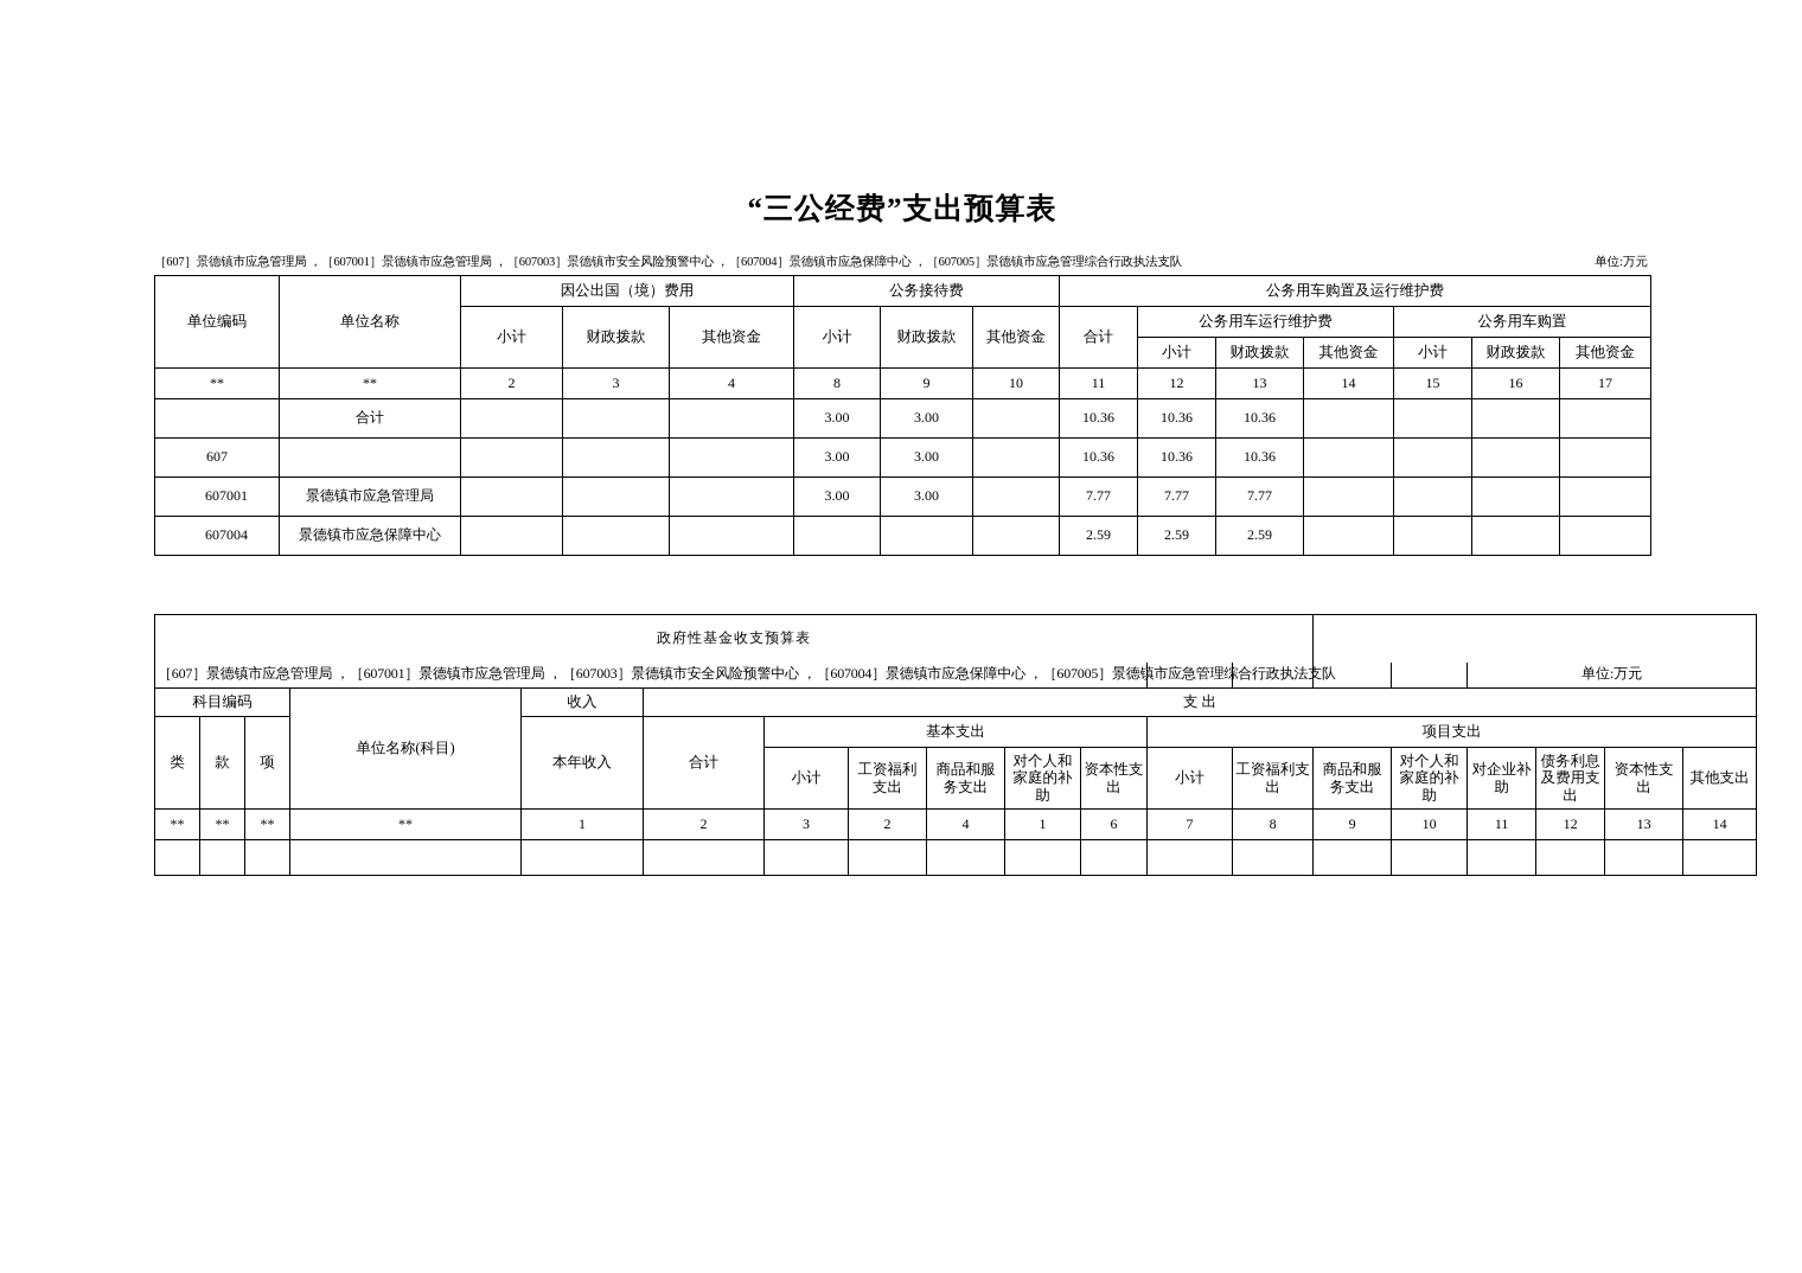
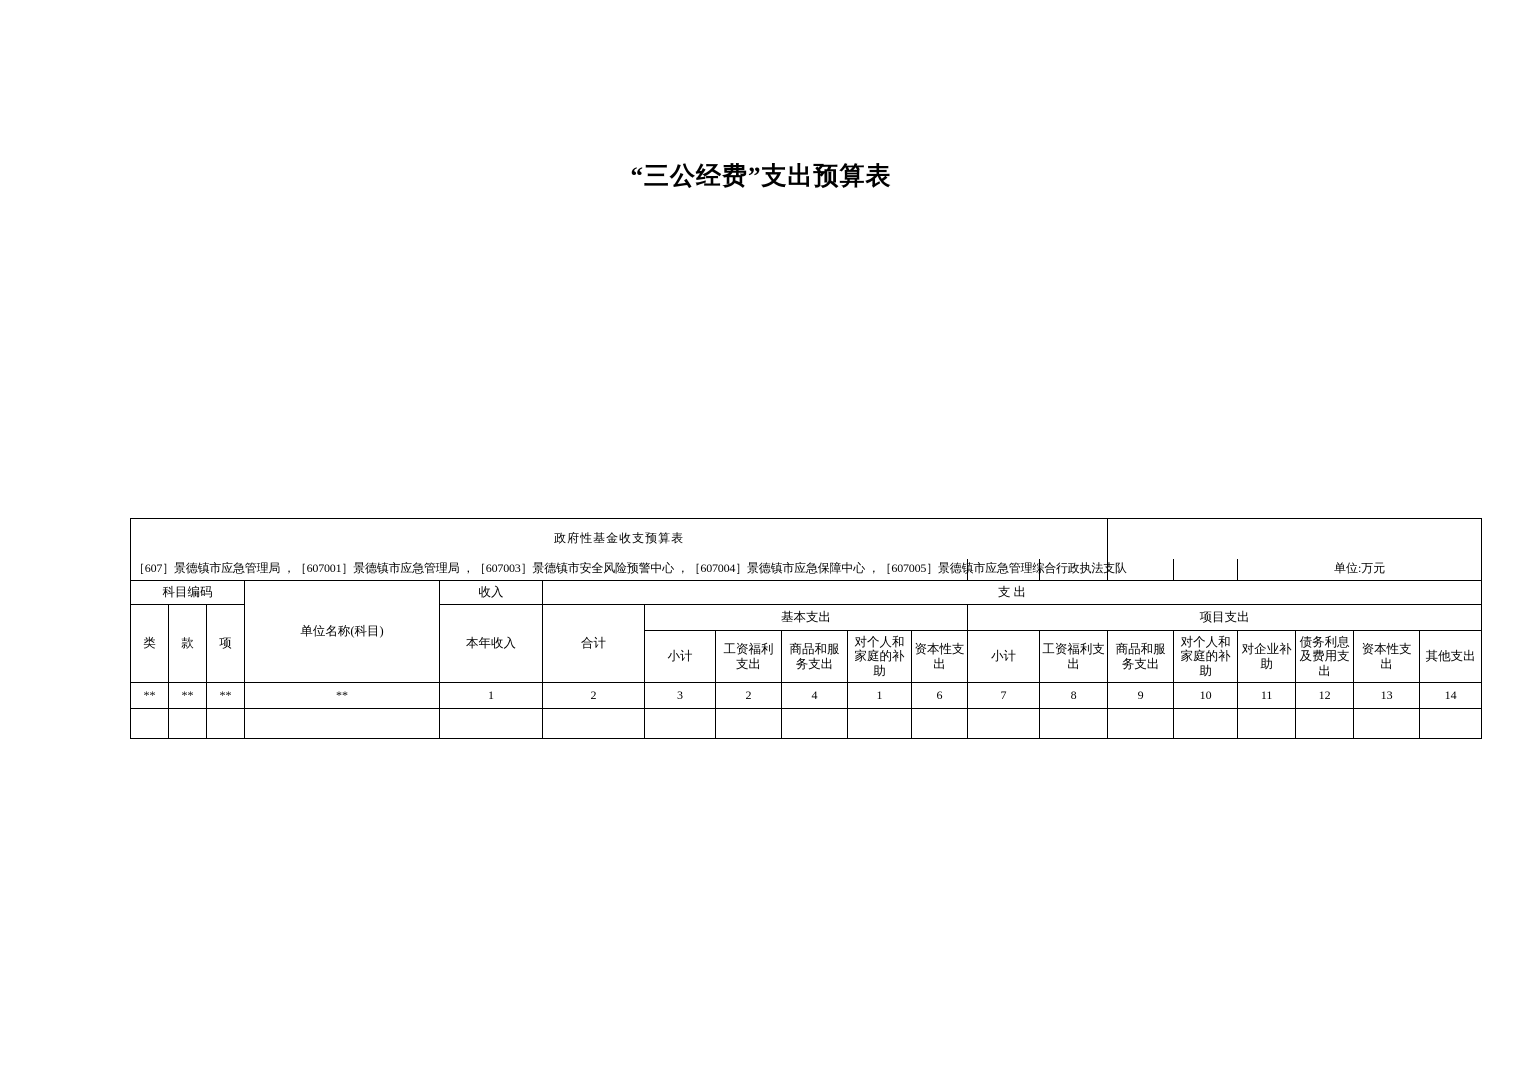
  “三公经费”支出预算表
- ［607］景德镇市应急管理局 ，［607001］景德镇市应急管理局 ，［607003］景德镇市安全风险预警中心 ，［607004］景德镇市应急保障中心 ，［607005］景德镇市应急管理综合行政执法支队
- 单位:万元
- 单位编码	单位名称	因公出国（境）费用	公务接待费	公务用车购置及运行维护费
- 小计	财政拨款	其他资金	小计	财政拨款	其他资金	合计	公务用车运行维护费	公务用车购置
- 小计	财政拨款	其他资金	小计	财政拨款	其他资金
- **	**	2	3	4	8	9	10	11	12	13	14	15	16	17
- 	合计				3.00	3.00		10.36	10.36	10.36
- 607					3.00	3.00		10.36	10.36	10.36
- 607001	景德镇市应急管理局				3.00	3.00		7.77	7.77	7.77
- 607004	景德镇市应急保障中心							2.59	2.59	2.59
  政府性基金收支预算表
  ［607］景德镇市应急管理局 ，［607001］景德镇市应急管理局 ，［607003］景德镇市安全风险预警中心 ，［607004］景德镇市应急保障中心 ，［607005］景德镇市应急管理综合行政执法支队					单位:万元
  科目编码	单位名称(科目)	收入	支 出
  类	款	项	本年收入	合计	基本支出	项目支出
  小计	工资福利支出	商品和服务支出	对个人和家庭的补助	资本性支出	小计	工资福利支出	商品和服务支出	对个人和家庭的补助	对企业补助	债务利息及费用支出	资本性支出	其他支出
  **	**	**	**	1	2	3	2	4	1	6	7	8	9	10	11	12	13	14
